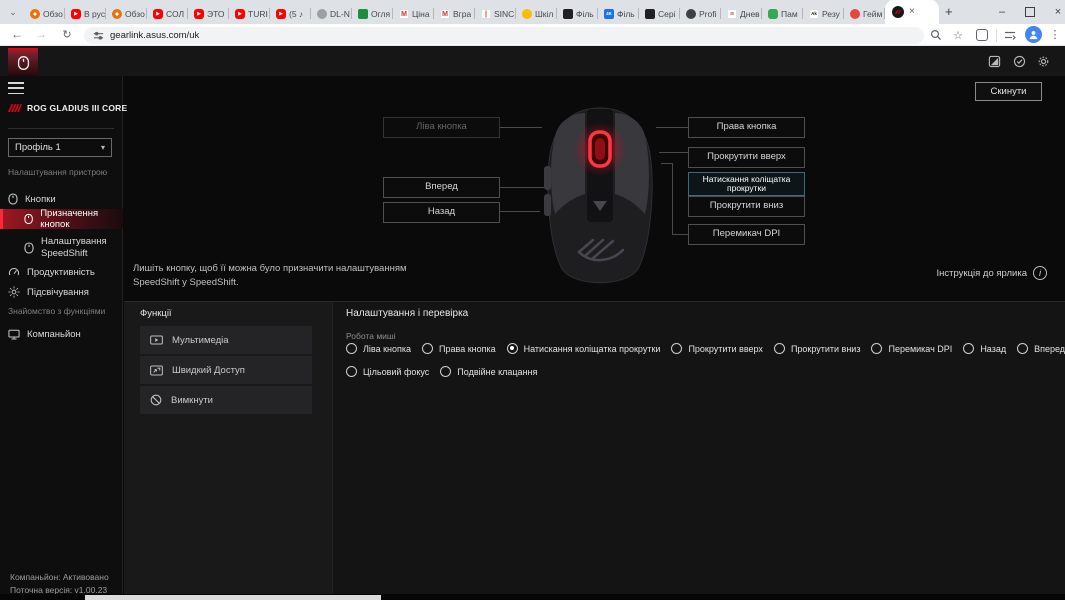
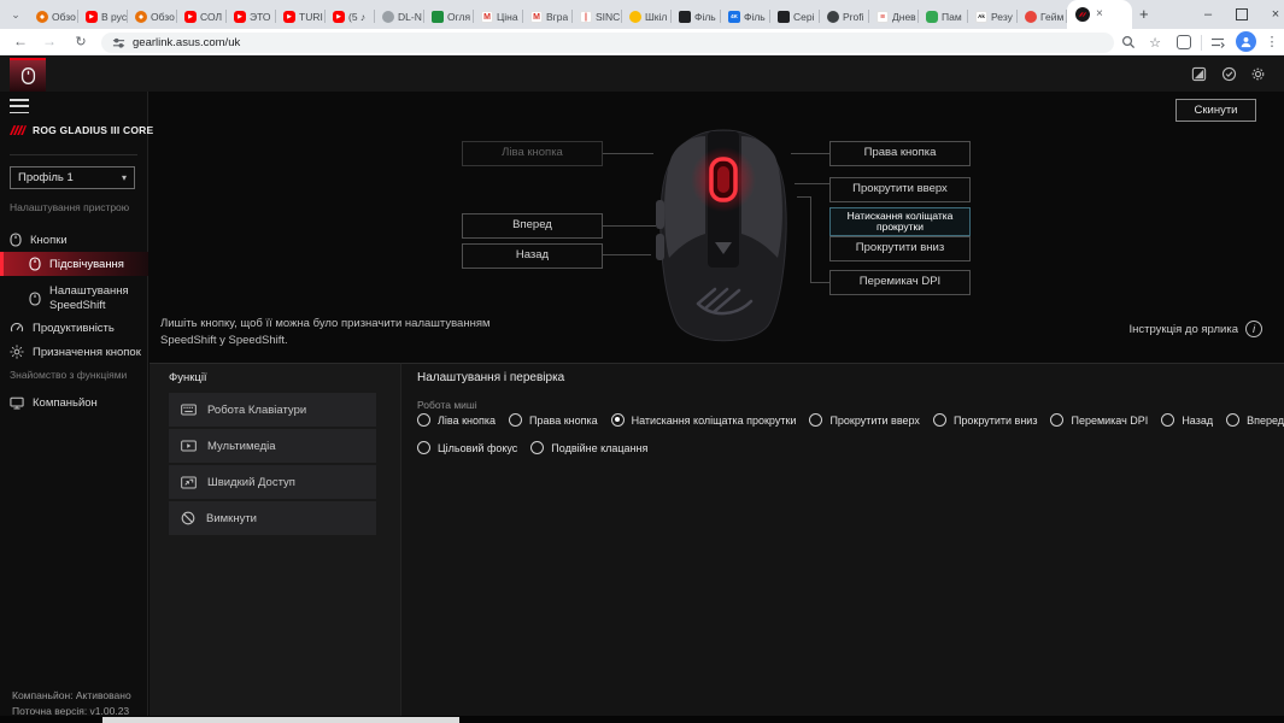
  ⌄
  Обзо
  В рус
  Обзо
  СОЛ
  ЭТО
  TURI
  (5 ♪
  DL-N
  Огля
  Ціна
  Вгра
  SINC
  Шкіл
  Філь
  Філь
  Сері
  Profi
  Днев
  Пам
  Резу
  Гейм
  ×
  +
  –
  ×
  ←
  →
  ↻
  gearlink.asus.com/uk
  ☆
  ⋮
  ROG GLADIUS III CORE
  Профіль 1
  ▾
  Налаштування пристрою
  Кнопки
- Призначення кнопок
+ Підсвічування
  Налаштування SpeedShift
  Продуктивність
- Підсвічування
+ Призначення кнопок
  Знайомство з функціями
  Компаньйон
  Компаньйон: Активовано
  Поточна версія: v1.00.23
  Скинути
  Ліва кнопка
  Вперед
  Назад
  Права кнопка
  Прокрутити вверх
  Натискання коліщатка прокрутки
  Прокрутити вниз
  Перемикач DPI
  Лишіть кнопку, щоб її можна було призначити налаштуванням SpeedShift у SpeedShift.
  Інструкція до ярлика
  i
  Функції
+ Робота Клавіатури
  Мультимедіа
  Швидкий Доступ
  Вимкнути
  Налаштування і перевірка
  Робота миші
  Ліва кнопка
  Права кнопка
  Натискання коліщатка прокрутки
  Прокрутити вверх
  Прокрутити вниз
  Перемикач DPI
  Назад
  Вперед
  Цільовий фокус
  Подвійне клацання
